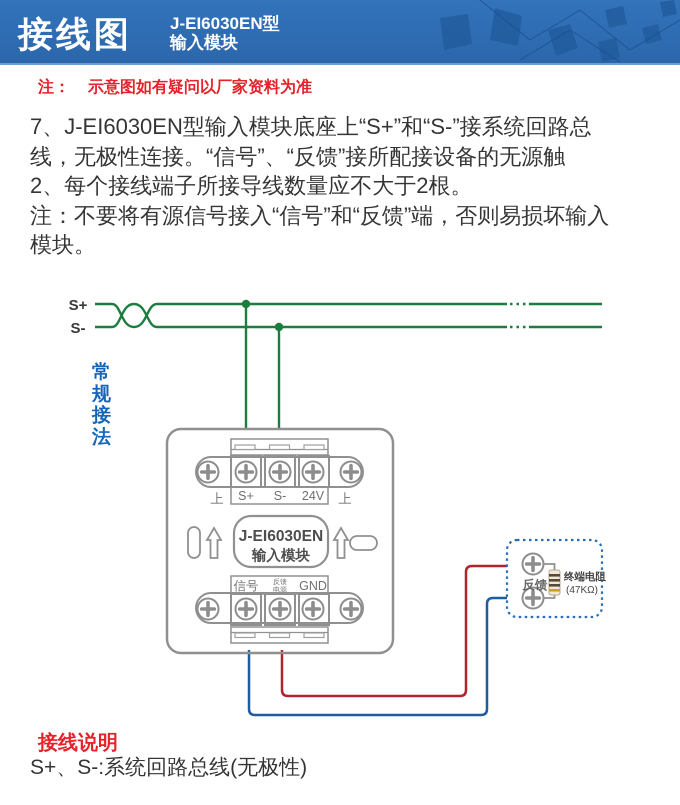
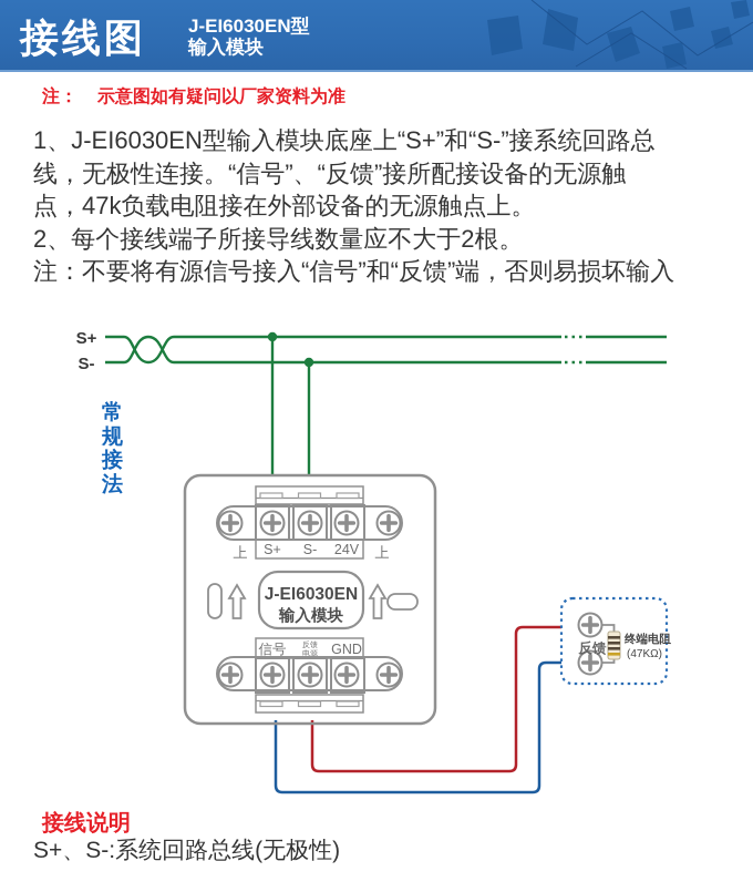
  接线图
  J-EI6030EN型
  输入模块
  注： 示意图如有疑问以厂家资料为准
- 7、J-EI6030EN型输入模块底座上“S+”和“S-”接系统回路总
+ 1、J-EI6030EN型输入模块底座上“S+”和“S-”接系统回路总
  线，无极性连接。“信号”、“反馈”接所配接设备的无源触
+ 点，47k负载电阻接在外部设备的无源触点上。
  2、每个接线端子所接导线数量应不大于2根。
  注：不要将有源信号接入“信号”和“反馈”端，否则易损坏输入
- 模块。
  S+
  S-
  S+
  S-
  24V
  上
  上
  J-EI6030EN
  输入模块
  信号
  GND
  反馈
  终端电阻
  (47KΩ)
  常规接法
  接线说明
  S+、S-:系统回路总线(无极性)
